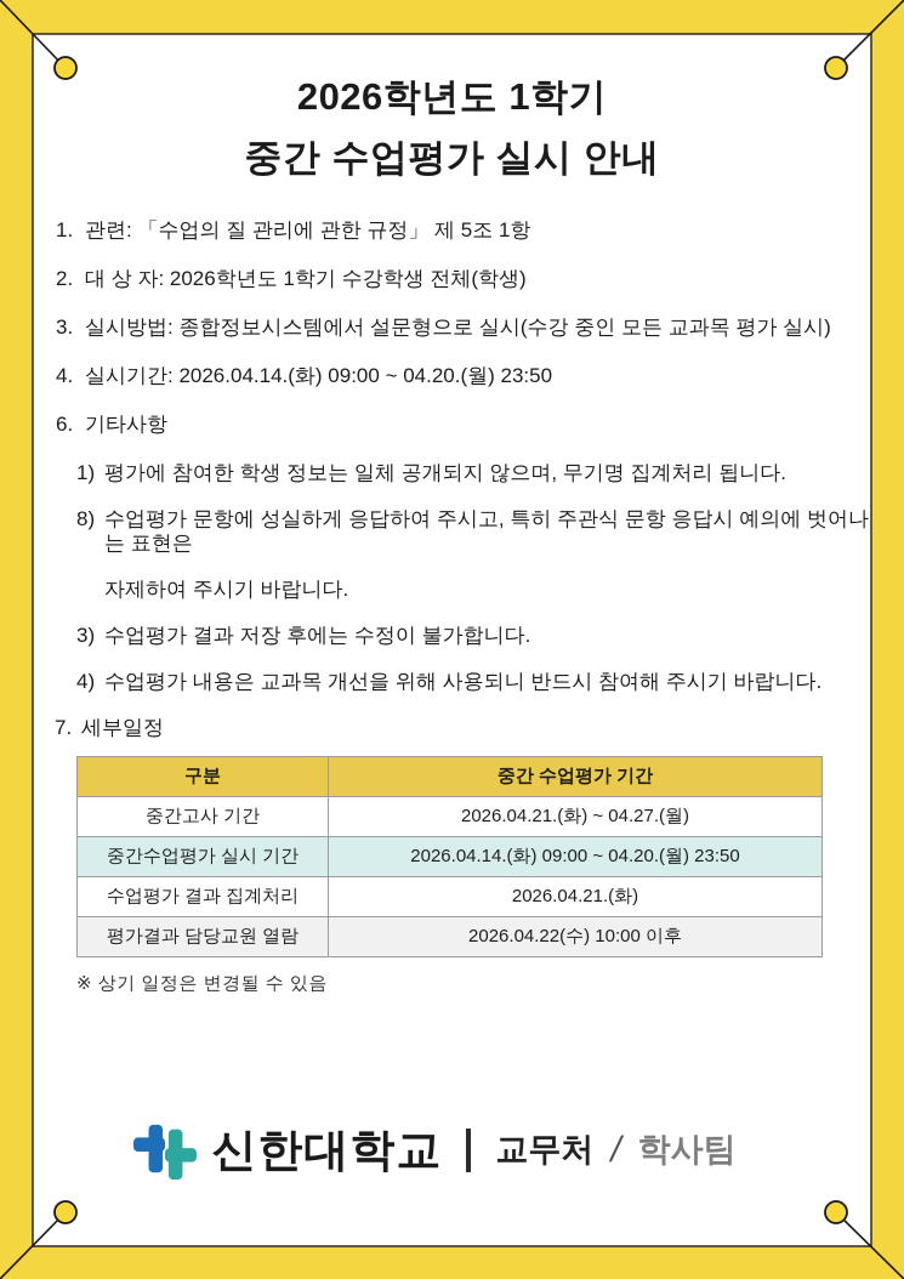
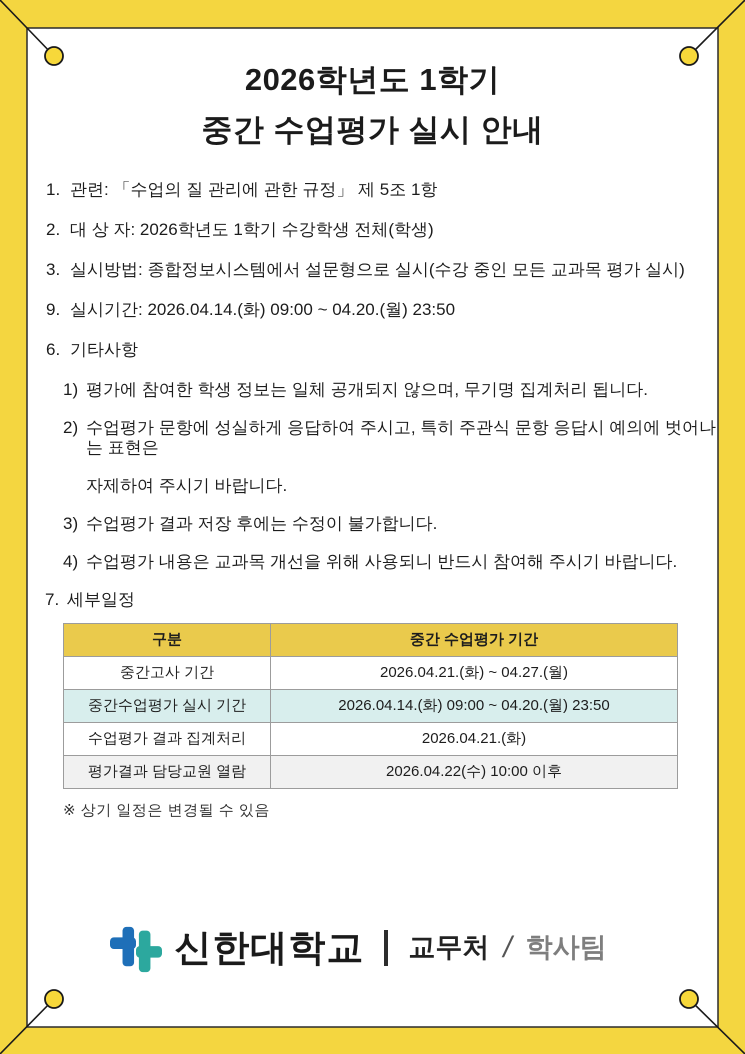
  2026학년도 1학기
  중간 수업평가 실시 안내
  1.
  관련: 「수업의 질 관리에 관한 규정」 제 5조 1항
  2.
  대 상 자: 2026학년도 1학기 수강학생 전체(학생)
  3.
  실시방법: 종합정보시스템에서 설문형으로 실시(수강 중인 모든 교과목 평가 실시)
- 4.
+ 9.
  실시기간: 2026.04.14.(화) 09:00 ~ 04.20.(월) 23:50
  6.
  기타사항
  1)
  평가에 참여한 학생 정보는 일체 공개되지 않으며, 무기명 집계처리 됩니다.
- 8)
+ 2)
  수업평가 문항에 성실하게 응답하여 주시고, 특히 주관식 문항 응답시 예의에 벗어나는 표현은
  자제하여 주시기 바랍니다.
  3)
  수업평가 결과 저장 후에는 수정이 불가합니다.
  4)
  수업평가 내용은 교과목 개선을 위해 사용되니 반드시 참여해 주시기 바랍니다.
  7.
  세부일정
  구분	중간 수업평가 기간
  중간고사 기간	2026.04.21.(화) ~ 04.27.(월)
  중간수업평가 실시 기간	2026.04.14.(화) 09:00 ~ 04.20.(월) 23:50
  수업평가 결과 집계처리	2026.04.21.(화)
  평가결과 담당교원 열람	2026.04.22(수) 10:00 이후
  ※ 상기 일정은 변경될 수 있음
  신한대학교
  교무처
  /
  학사팀
